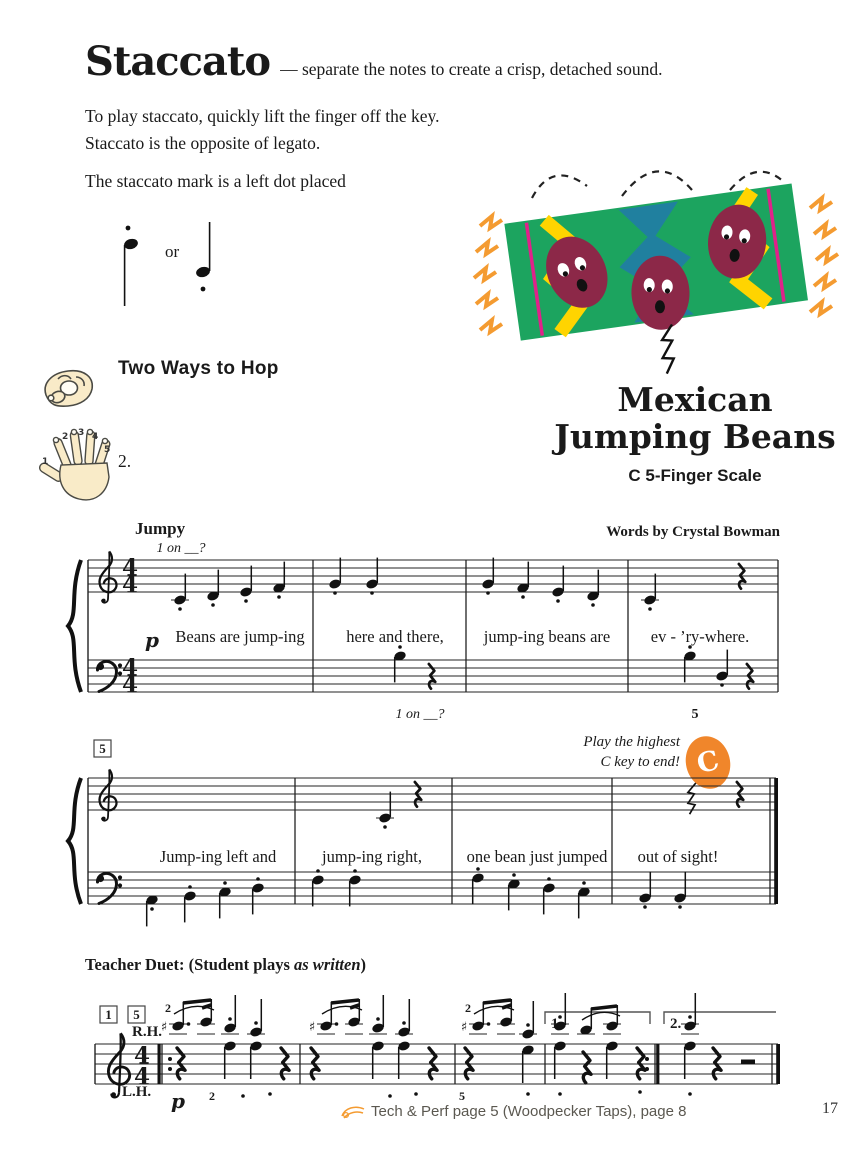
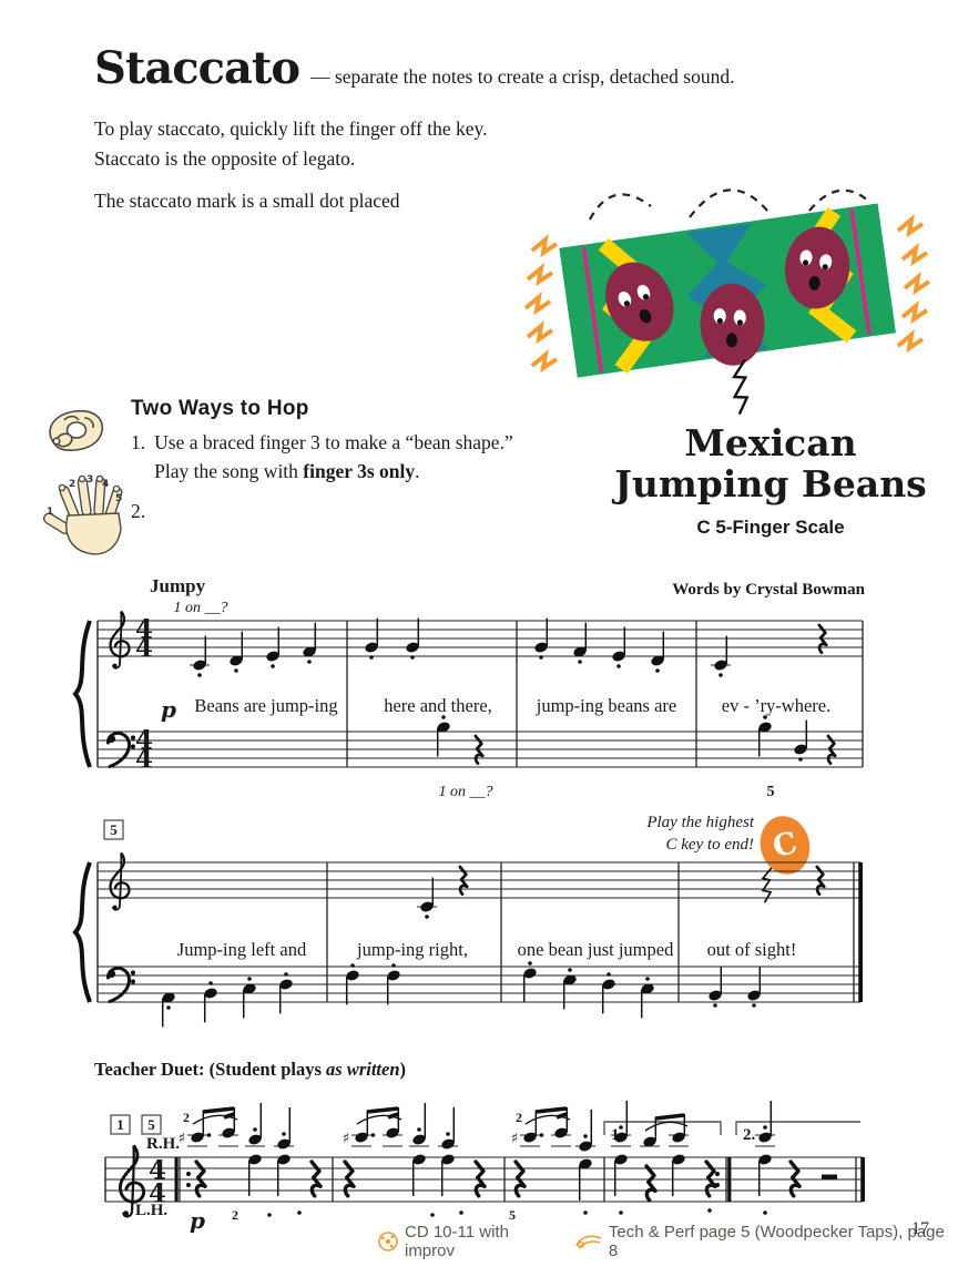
  Staccato
  — separate the notes to create a crisp, detached sound.
  To play staccato, quickly lift the finger off the key.
  Staccato is the opposite of legato.
- The staccato mark is a left dot placed
+ The staccato mark is a small dot placed
- or
  Two Ways to Hop
+ 1.
+ Use a braced finger 3 to make a “bean shape.”
+ Play the song with finger 3s only.
  2.
  1
  2
  3
  4
  5
  Mexican
  Jumping Beans
  C 5-Finger Scale
  Play the highest
  C key to end!
  Teacher Duet: (Student plays as written)
  4
  4
  4
  4
  Jumpy
  Words by Crystal Bowman
  1 on __?
  1 on __?
  5
  p
  Beans are jump-ing
  here and there,
  jump-ing beans are
  ev - ’ry-where.
  5
  Jump-ing left and
  jump-ing right,
  one bean just jumped
  out of sight!
  4
  4
  1
  5
  R.H.
  L.H.
  2.
  ♯
  2
  p
  2
  ♯
  ♯
  2
  5
+ CD 10-11 with improv
  Tech & Perf page 5 (Woodpecker Taps), page 8
  17
